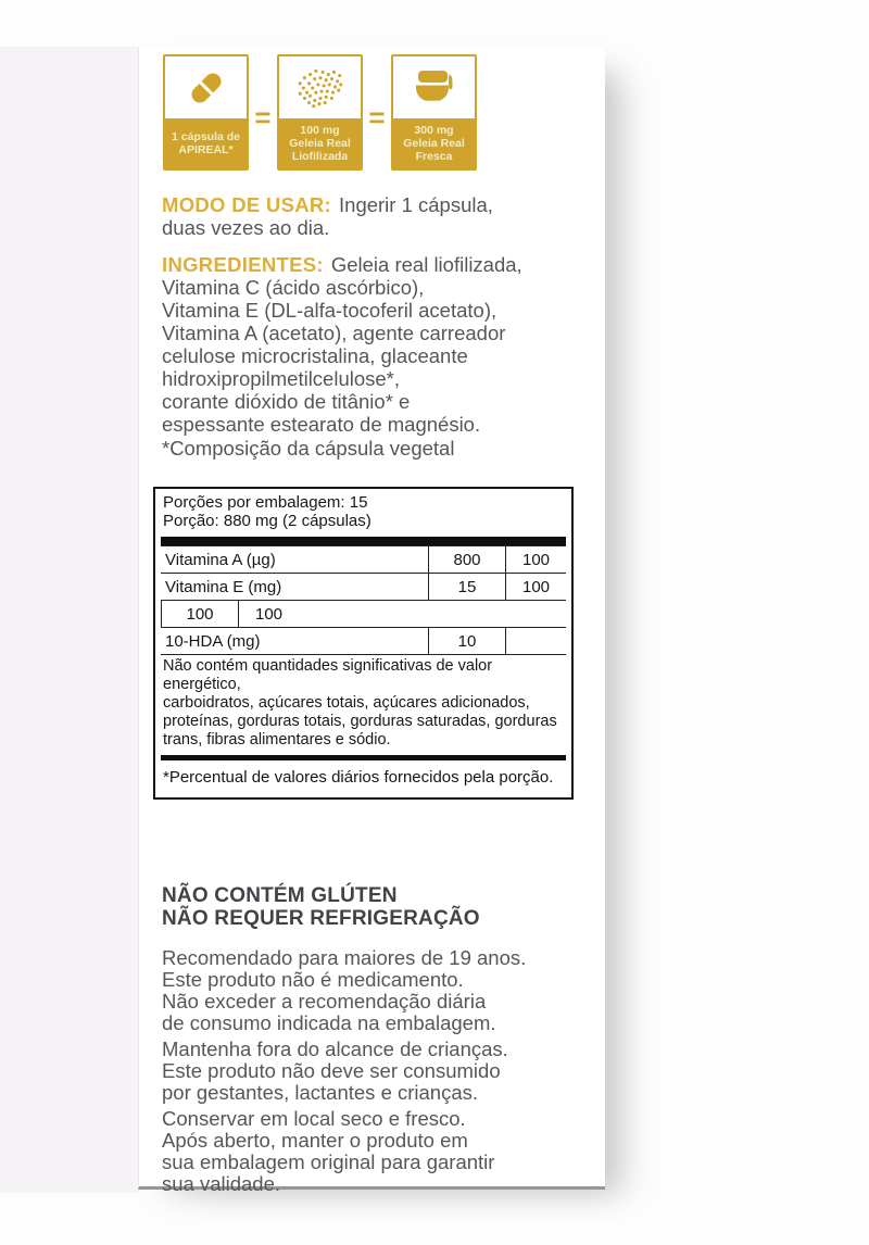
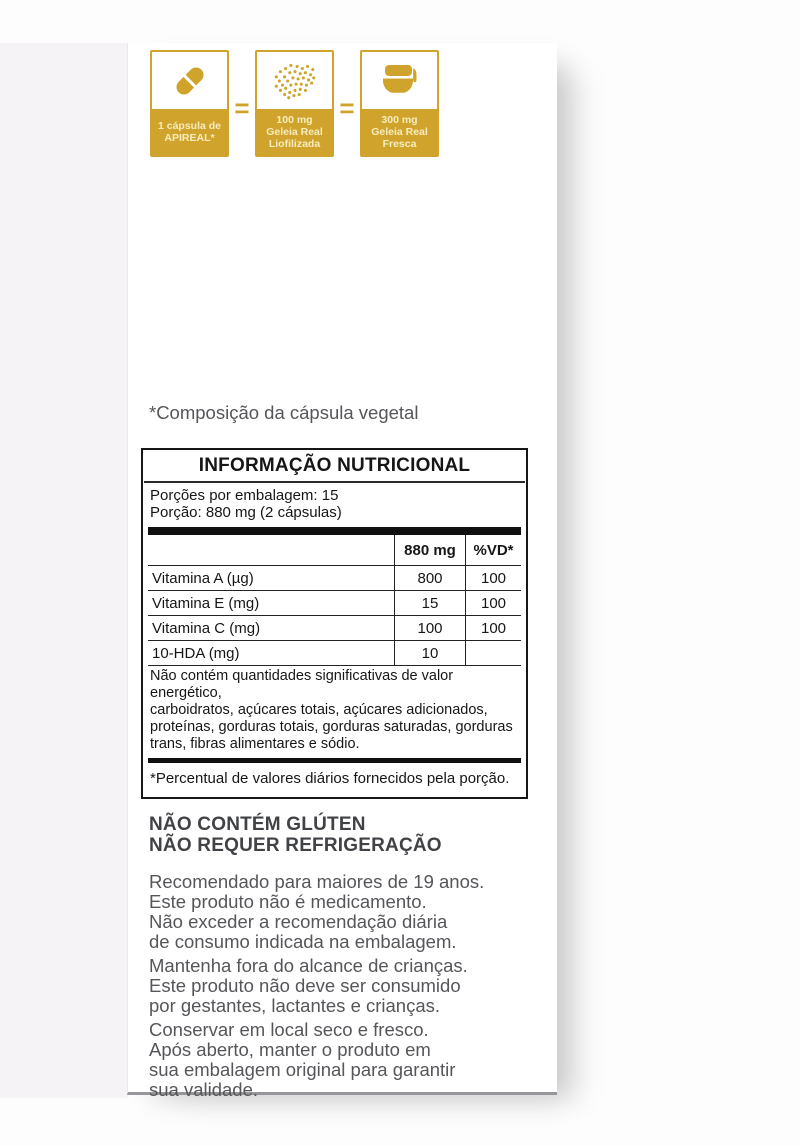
  1 cápsula de
  APIREAL*
  =
  100 mg
  Geleia Real
  Liofilizada
  =
  300 mg
  Geleia Real
  Fresca
- MODO DE USAR: Ingerir 1 cápsula,
- duas vezes ao dia.
- INGREDIENTES: Geleia real liofilizada,
- Vitamina C (ácido ascórbico),
- Vitamina E (DL-alfa-tocoferil acetato),
- Vitamina A (acetato), agente carreador
- celulose microcristalina, glaceante
- hidroxipropilmetilcelulose*,
- corante dióxido de titânio* e
- espessante estearato de magnésio.
  *Composição da cápsula vegetal
+ INFORMAÇÃO NUTRICIONAL
  Porções por embalagem: 15
  Porção: 880 mg (2 cápsulas)
+ 880 mg
+ %VD*
  Vitamina A (µg)
  800
  100
  Vitamina E (mg)
  15
  100
+ Vitamina C (mg)
  100
  100
  10-HDA (mg)
  10
  Não contém quantidades significativas de valor energético,
  carboidratos, açúcares totais, açúcares adicionados,
  proteínas, gorduras totais, gorduras saturadas, gorduras
  trans, fibras alimentares e sódio.
  *Percentual de valores diários fornecidos pela porção.
  NÃO CONTÉM GLÚTEN
  NÃO REQUER REFRIGERAÇÃO
  Recomendado para maiores de 19 anos.
  Este produto não é medicamento.
  Não exceder a recomendação diária
  de consumo indicada na embalagem.
  Mantenha fora do alcance de crianças.
  Este produto não deve ser consumido
  por gestantes, lactantes e crianças.
  Conservar em local seco e fresco.
  Após aberto, manter o produto em
  sua embalagem original para garantir
  sua validade.
